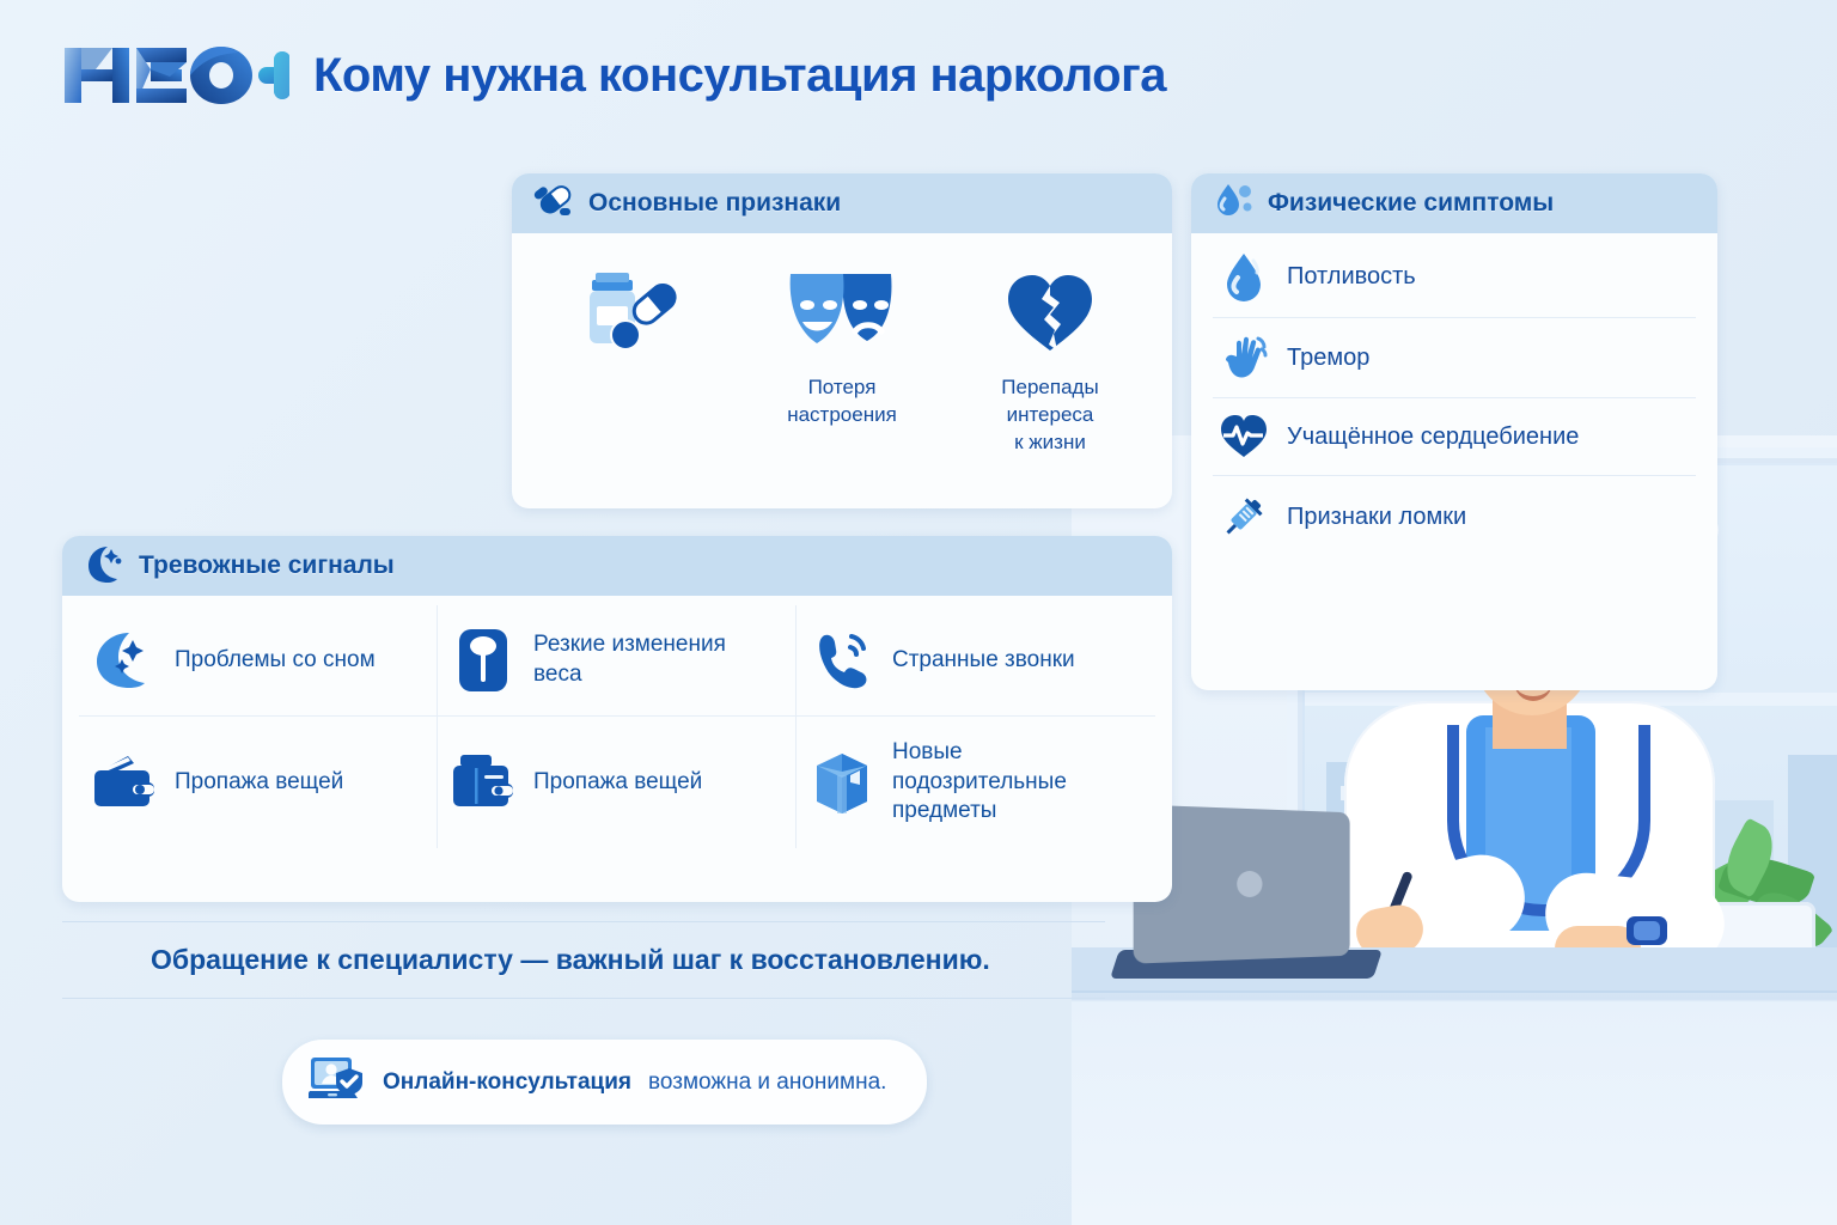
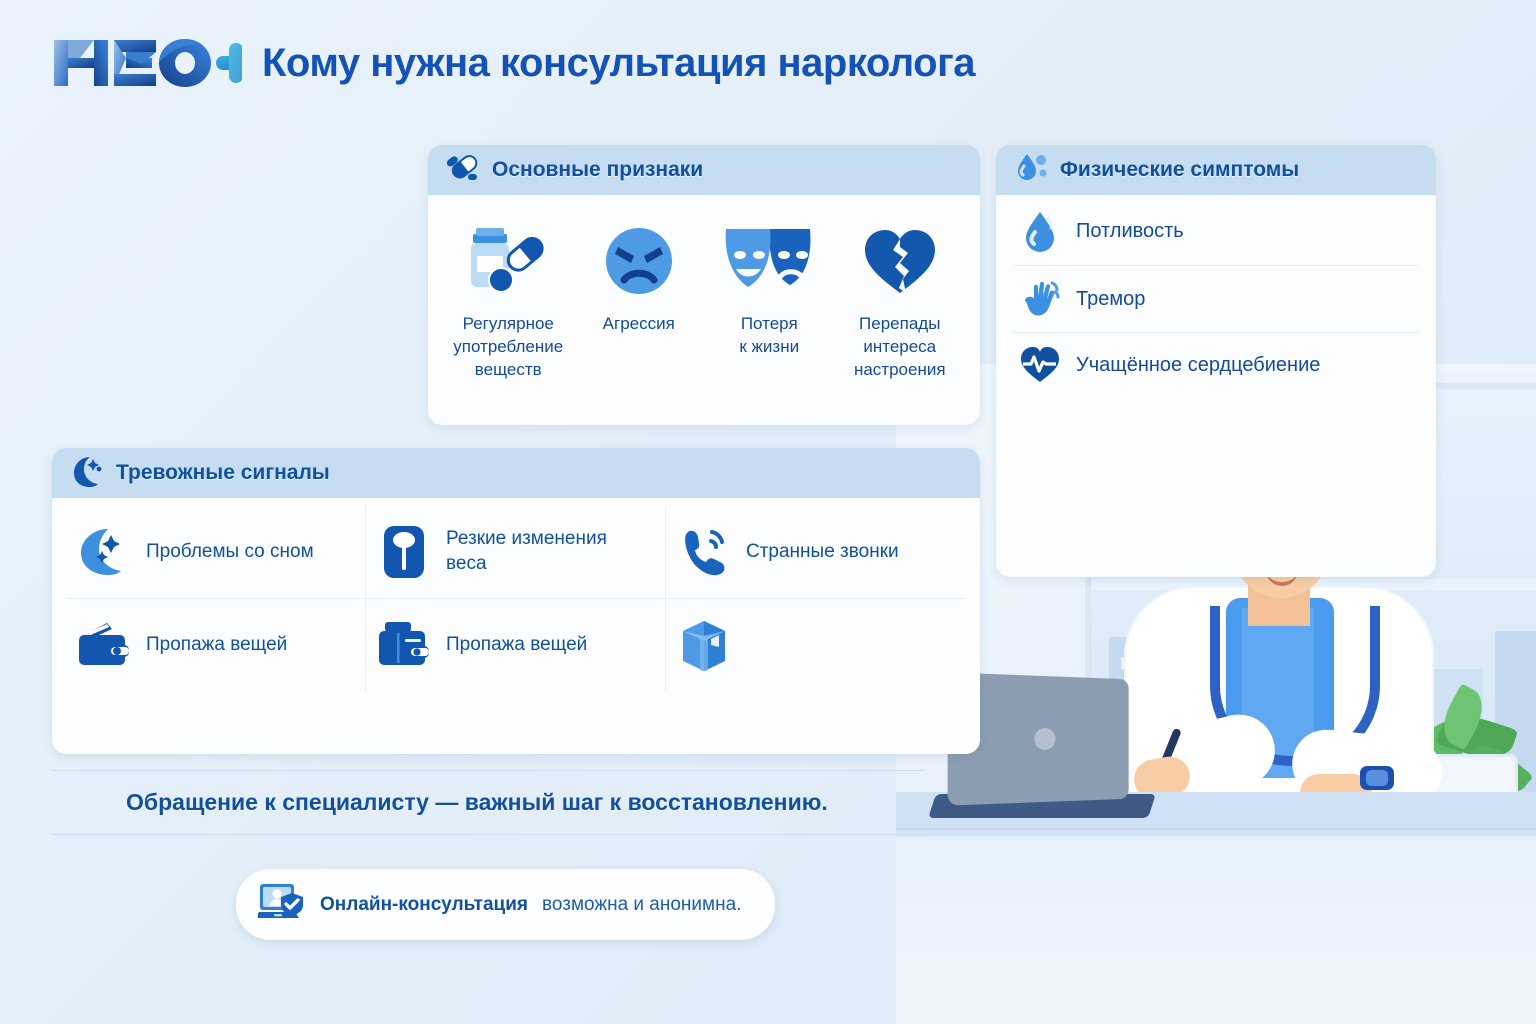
  Кому нужна консультация нарколога
  Основные признаки
+ Регулярное
+ употребление
+ веществ
+ Агрессия
  Потеря
- настроения
+ к жизни
  Перепады
  интереса
- к жизни
+ настроения
  Физические симптомы
  Потливость
  Тремор
  Учащённое сердцебиение
- Признаки ломки
  Тревожные сигналы
  Проблемы со сном
  Резкие изменения веса
  Странные звонки
  Пропажа вещей
  Пропажа вещей
- Новые подозрительные предметы
  Обращение к специалисту — важный шаг к восстановлению.
  Онлайн-консультация
  возможна и анонимна.
